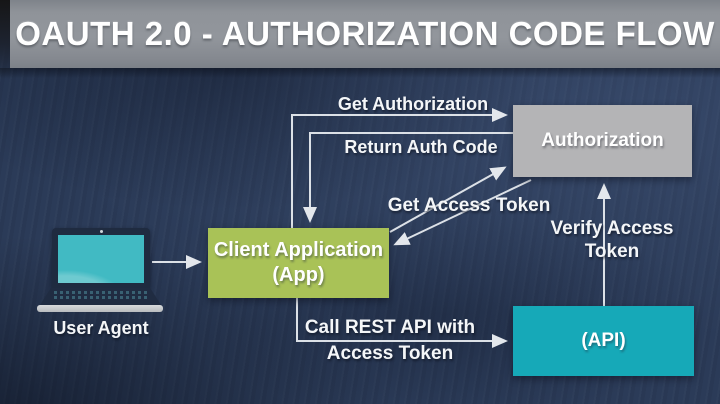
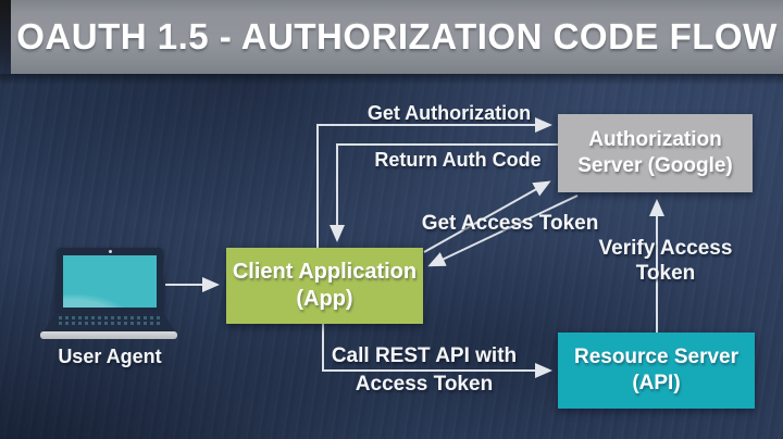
- OAUTH 2.0 - AUTHORIZATION CODE FLOW
+ OAUTH 1.5 - AUTHORIZATION CODE FLOW
  User Agent
  Client Application
  (App)
  Authorization
+ Server (Google)
+ Resource Server
  (API)
  Get Authorization
  Return Auth Code
  Get Access Token
  Call REST API with
  Access Token
  Verify Access
  Token
